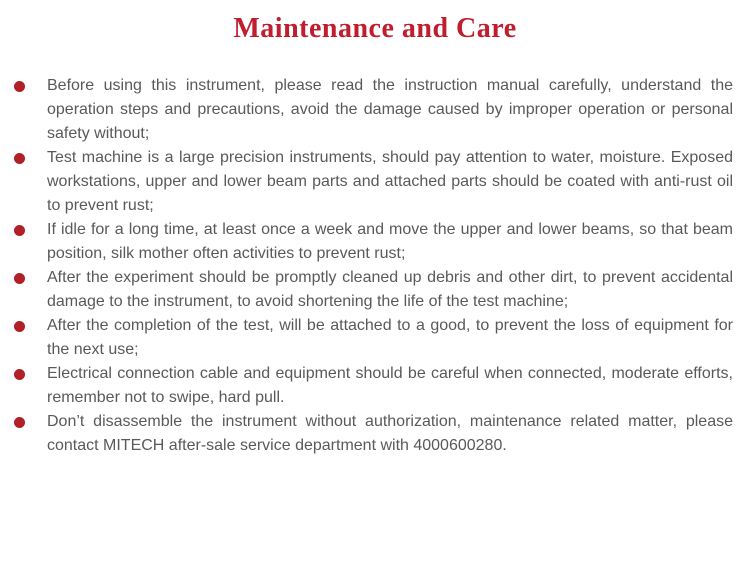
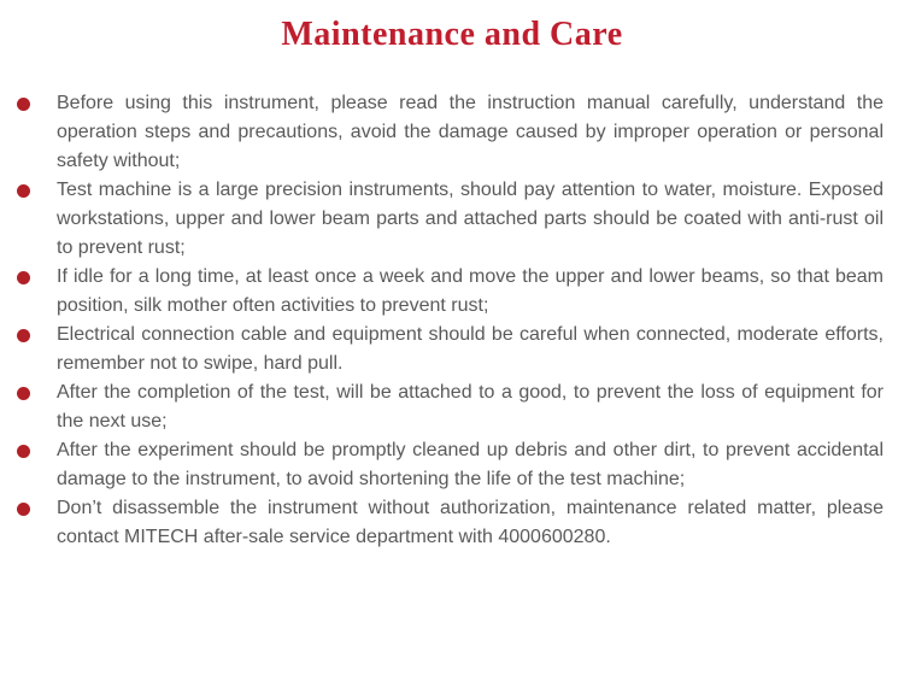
  Maintenance and Care
  Before using this instrument, please read the instruction manual carefully, understand the operation steps and precautions, avoid the damage caused by improper operation or personal safety without;
  Test machine is a large precision instruments, should pay attention to water, moisture. Exposed workstations, upper and lower beam parts and attached parts should be coated with anti-rust oil to prevent rust;
  If idle for a long time, at least once a week and move the upper and lower beams, so that beam position, silk mother often activities to prevent rust;
- After the experiment should be promptly cleaned up debris and other dirt, to prevent accidental damage to the instrument, to avoid shortening the life of the test machine;
+ Electrical connection cable and equipment should be careful when connected, moderate efforts, remember not to swipe, hard pull.
  After the completion of the test, will be attached to a good, to prevent the loss of equipment for the next use;
- Electrical connection cable and equipment should be careful when connected, moderate efforts, remember not to swipe, hard pull.
+ After the experiment should be promptly cleaned up debris and other dirt, to prevent accidental damage to the instrument, to avoid shortening the life of the test machine;
  Don’t disassemble the instrument without authorization, maintenance related matter, please contact MITECH after-sale service department with 4000600280.
